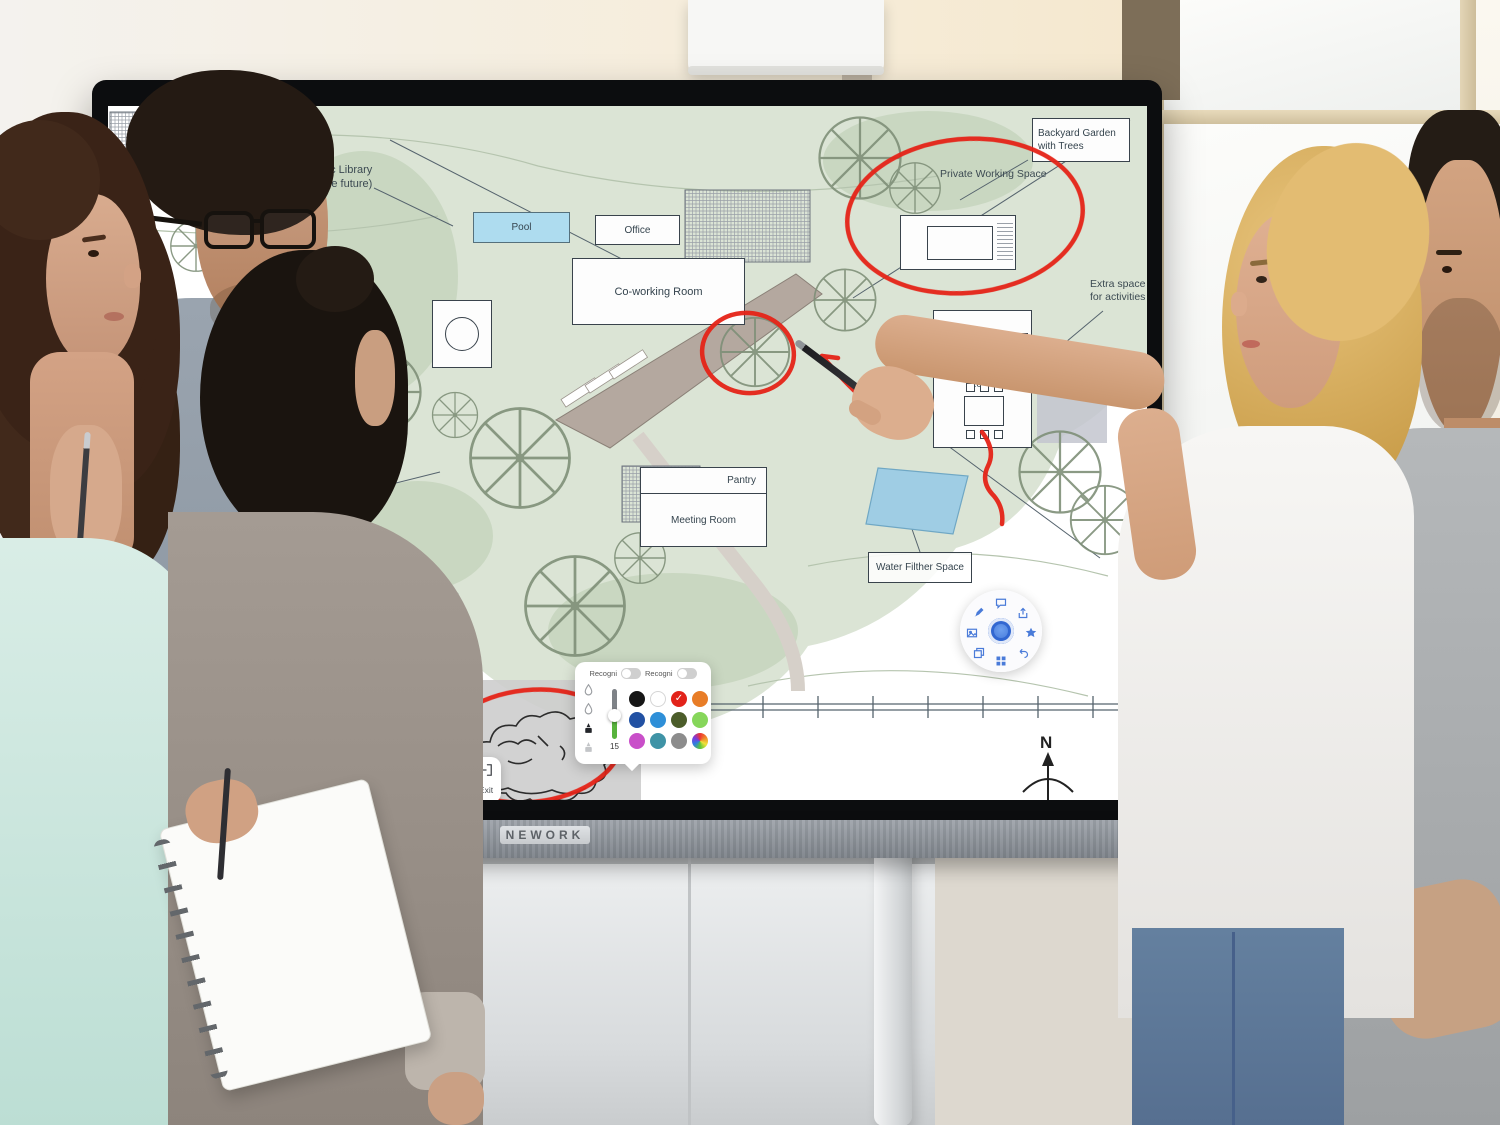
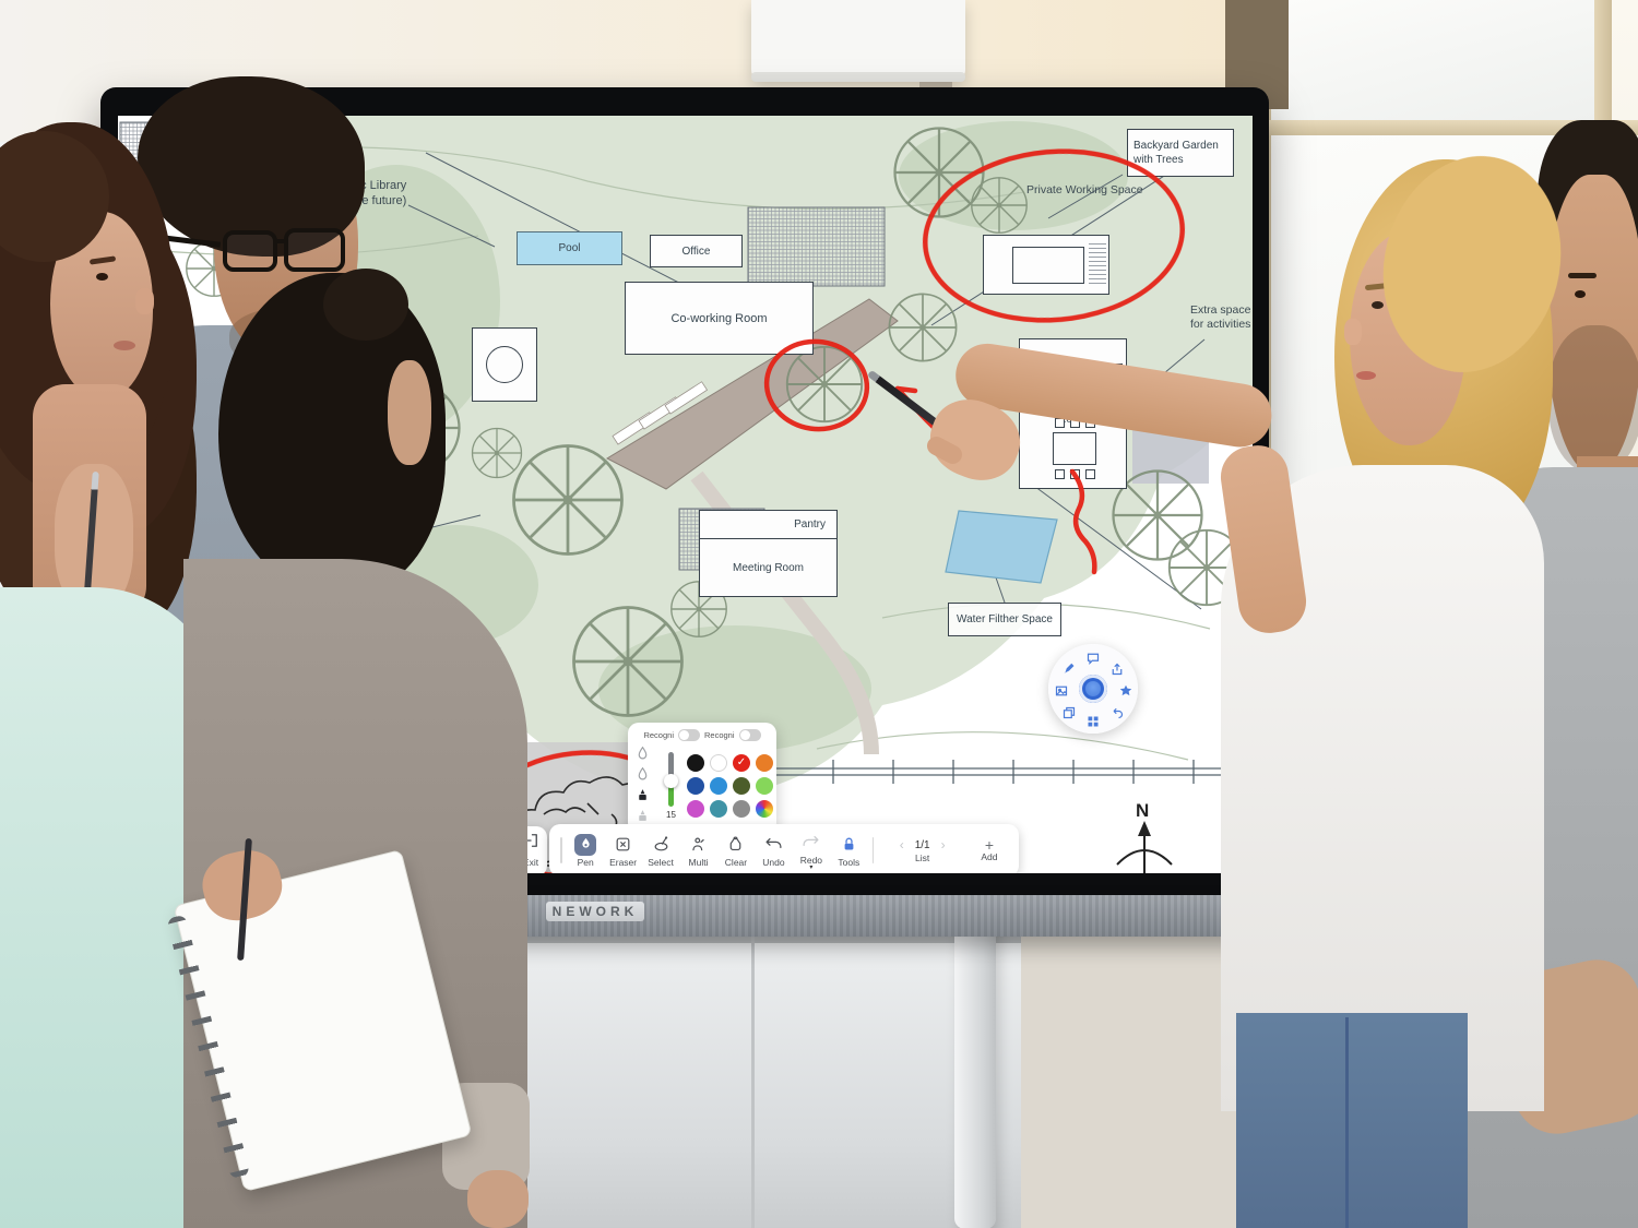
  NEWORK
  Pool
  Office
  Co-working Room
  Pantry
  Meeting Room
  Water Filther Space
  Backyard Garden with Trees
  Private Working Space
  e future)
  Extra space
  for activities
  N
  Recogni
  Recogni
  15
  ✓
  xit
+ Pen
+ Eraser
+ Select
+ Multi
+ Clear
+ Undo
+ Redo
+ Tools
+ ‹
+ 1/1
+ ›
+ List
+ +
+ Add
